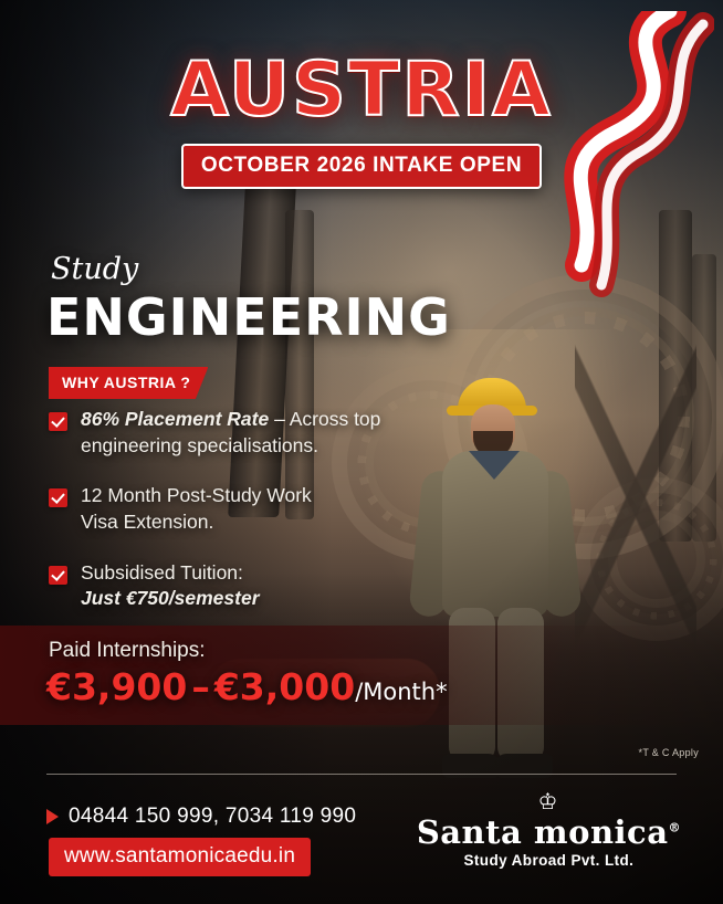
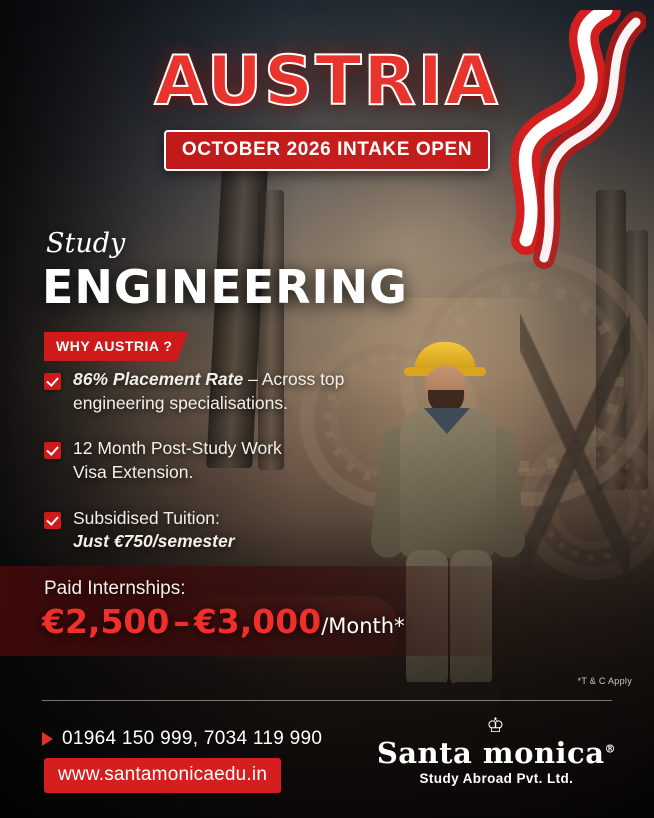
  AUSTRIA
  OCTOBER 2026 INTAKE OPEN
  Study
  ENGINEERING
  WHY AUSTRIA ?
  86% Placement Rate – Across top
  engineering specialisations.
  12 Month Post-Study Work
  Visa Extension.
  Subsidised Tuition:
  Just €750/semester
  Paid Internships:
- €3,900–€3,000/Month*
+ €2,500–€3,000/Month*
  *T & C Apply
- 04844 150 999, 7034 119 990
+ 01964 150 999, 7034 119 990
  www.santamonicaedu.in
  ♔
  Santa monica®
  Study Abroad Pvt. Ltd.
